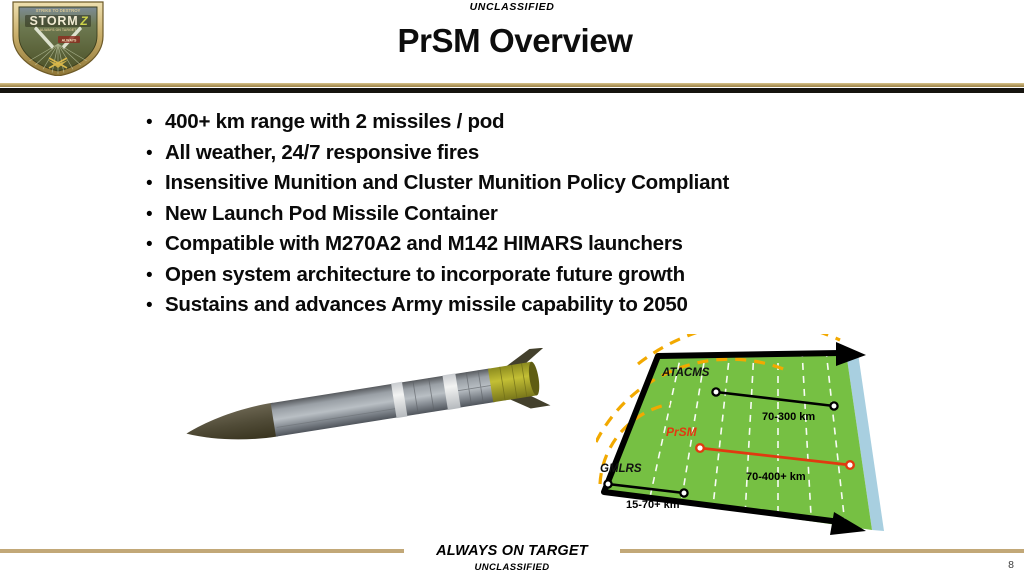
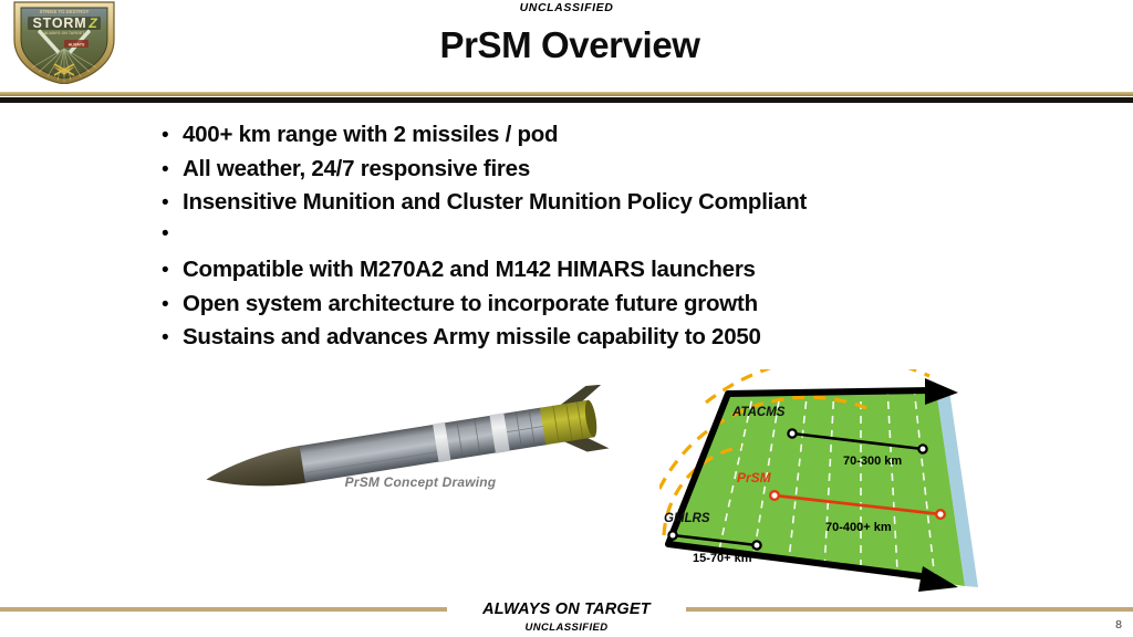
  UNCLASSIFIED
  STORM
  Z
  PrSM Overview
  •
  400+ km range with 2 missiles / pod
  •
  All weather, 24/7 responsive fires
  •
  Insensitive Munition and Cluster Munition Policy Compliant
  •
- New Launch Pod Missile Container
  •
  Compatible with M270A2 and M142 HIMARS launchers
  •
  Open system architecture to incorporate future growth
  •
  Sustains and advances Army missile capability to 2050
+ PrSM Concept Drawing
  ATACMS
  70-300 km
  PrSM
  70-400+ km
  GMLRS
  15-70+ km
  ALWAYS ON TARGET
  UNCLASSIFIED
  8
